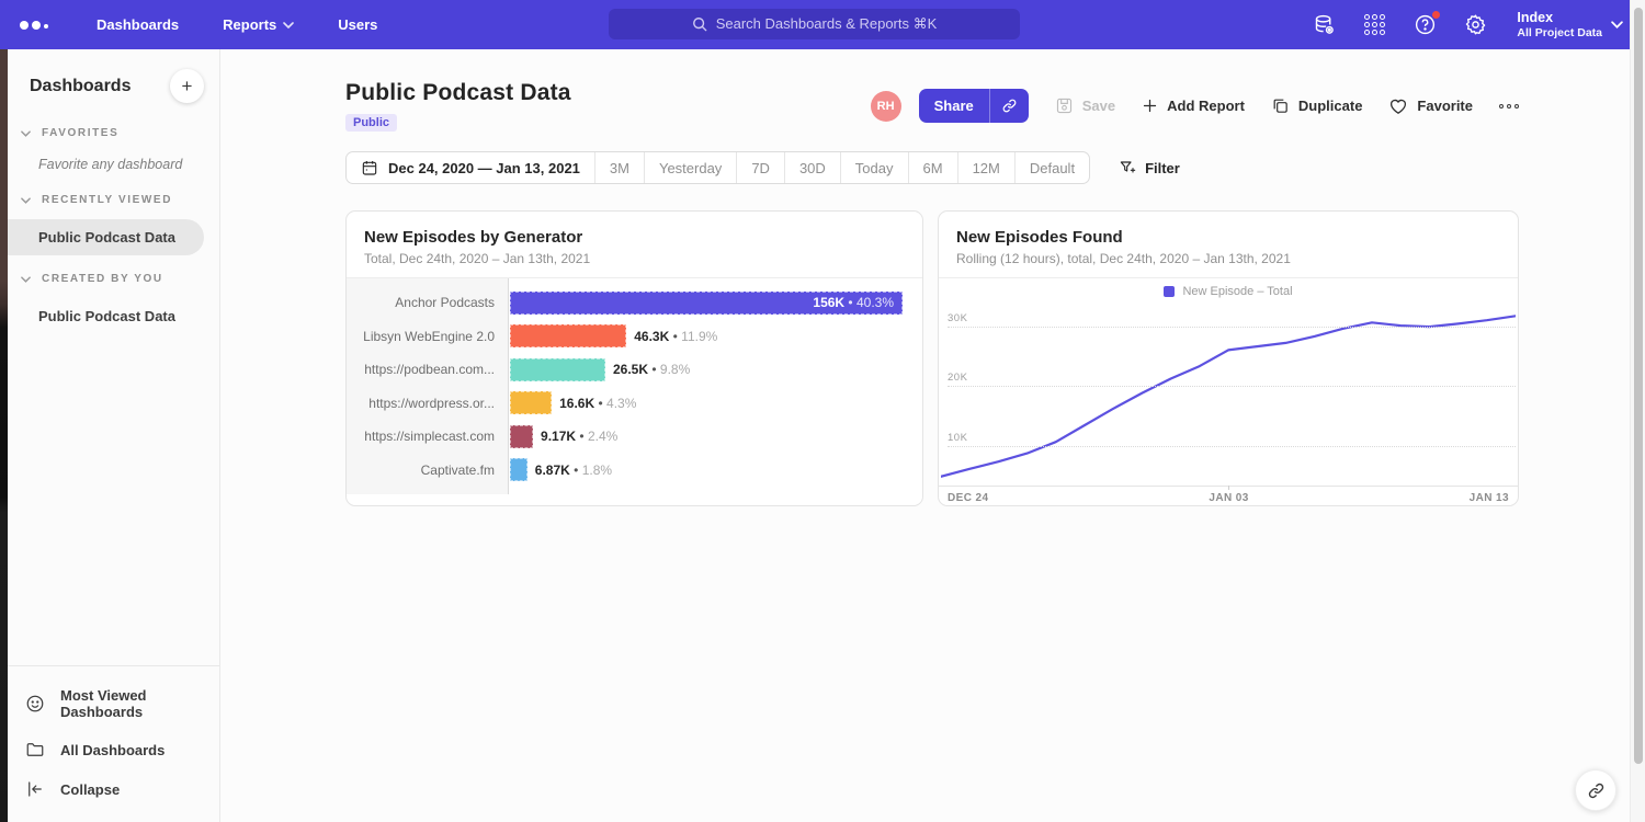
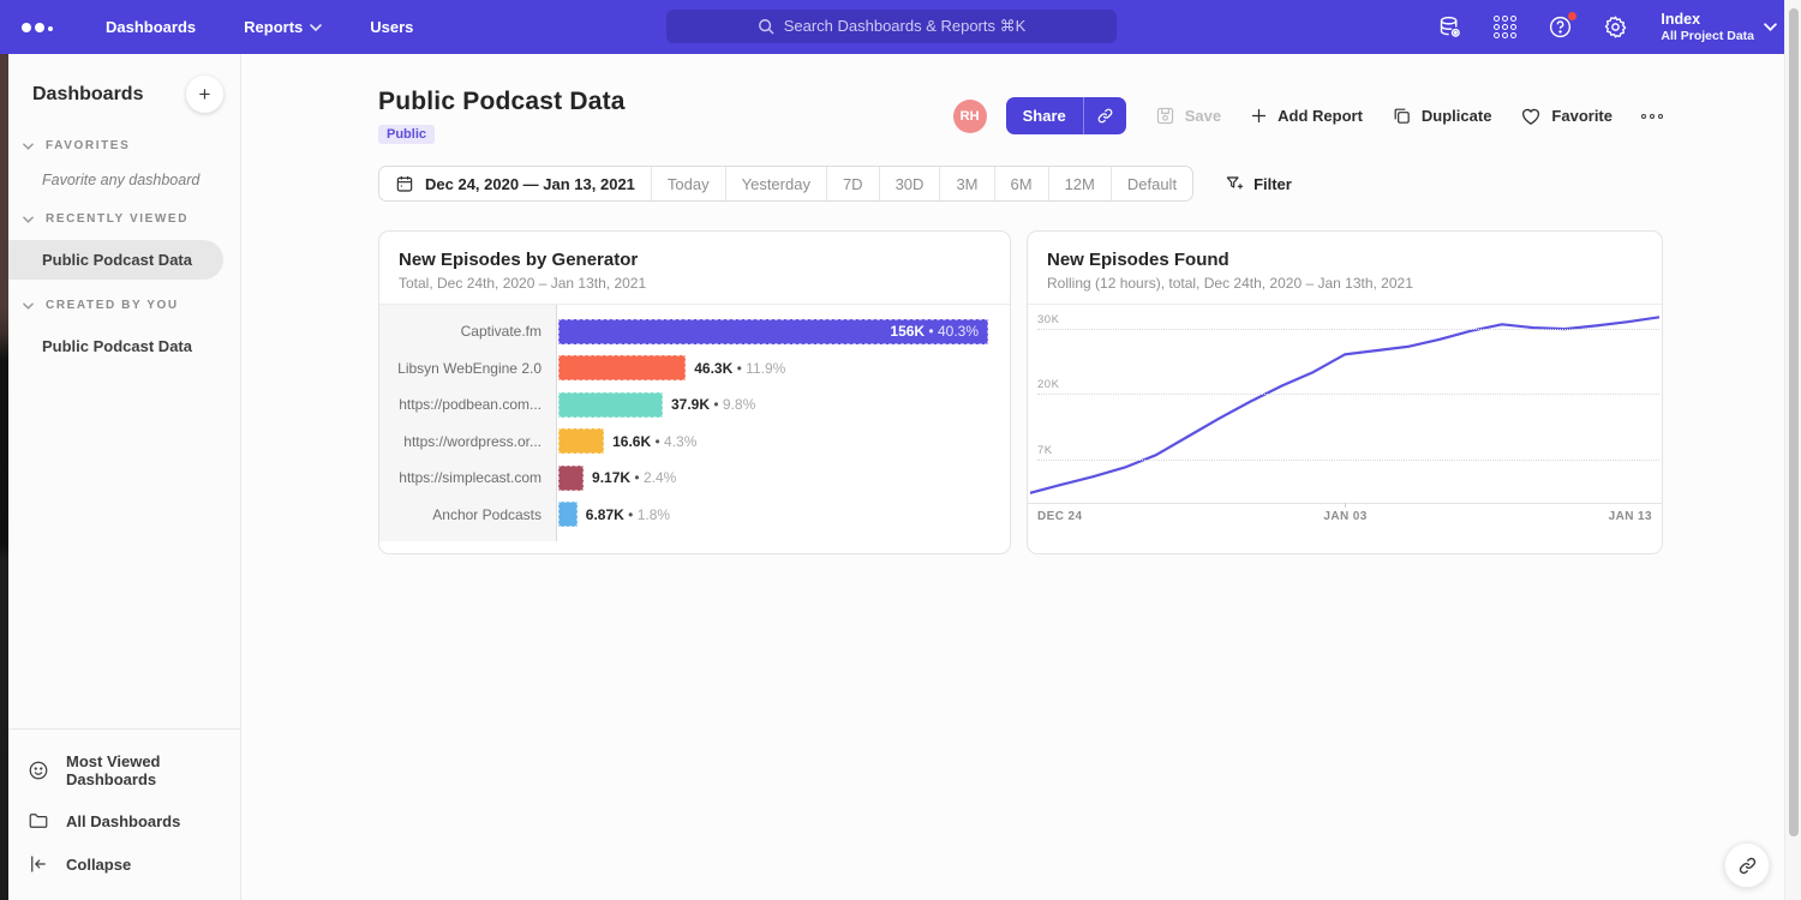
  Dashboards
  Reports
  Users
  Search Dashboards & Reports ⌘K
  Index
  All Project Data
  Dashboards
  +
  FAVORITES
  Favorite any dashboard
  RECENTLY VIEWED
  Public Podcast Data
  CREATED BY YOU
  Public Podcast Data
  Most Viewed Dashboards
  All Dashboards
  Collapse
  Public Podcast Data
  Public
  RH
  Share
  Save
  Add Report
  Duplicate
  Favorite
  Dec 24, 2020 — Jan 13, 2021
- 3M
+ Today
  Yesterday
  7D
  30D
- Today
+ 3M
  6M
  12M
  Default
  Filter
  New Episodes by Generator
  Total, Dec 24th, 2020 – Jan 13th, 2021
- Anchor Podcasts
+ Captivate.fm
  156K 40.3%
  Libsyn WebEngine 2.0
  46.3K 11.9%
  https://podbean.com...
- 26.5K 9.8%
+ 37.9K 9.8%
  https://wordpress.or...
  16.6K 4.3%
  https://simplecast.com
  9.17K 2.4%
- Captivate.fm
+ Anchor Podcasts
  6.87K 1.8%
  New Episodes Found
  Rolling (12 hours), total, Dec 24th, 2020 – Jan 13th, 2021
- New Episode – Total
- 10K
+ 7K
  20K
  30K
  DEC 24
  JAN 03
  JAN 13
